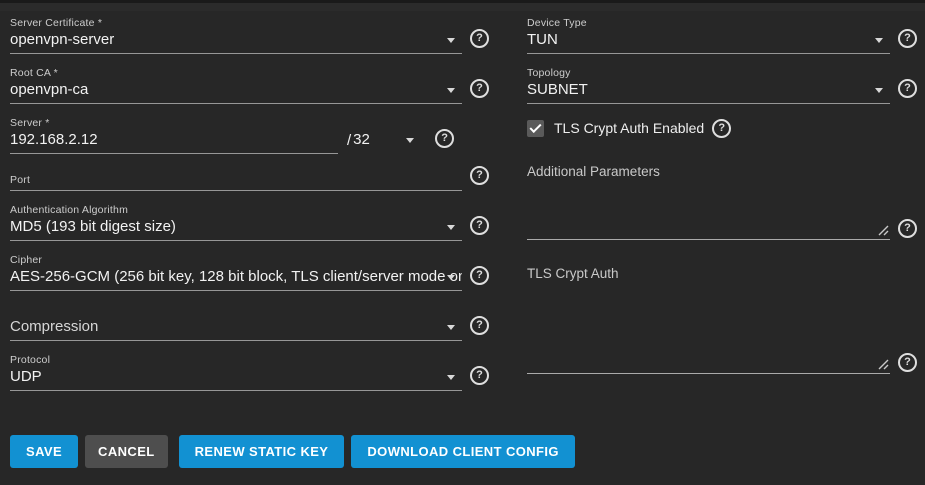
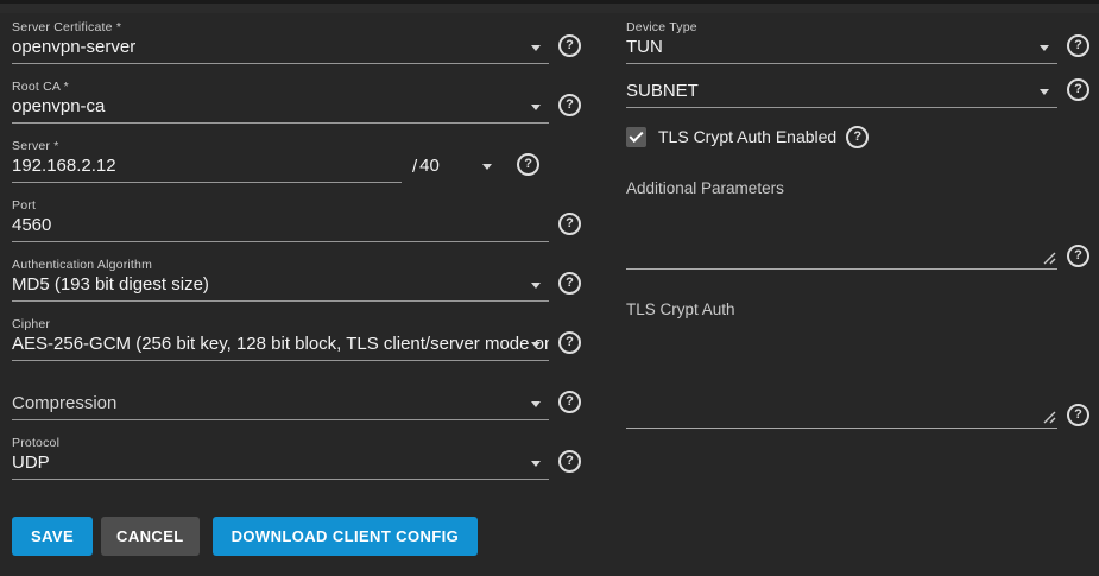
  Server Certificate *
  openvpn-server
  ?
  Root CA *
  openvpn-ca
  ?
  Server *
  192.168.2.12
  /
- 32
+ 40
  ?
  Port
+ 4560
  ?
  Authentication Algorithm
  MD5 (193 bit digest size)
  ?
  Cipher
  AES-256-GCM (256 bit key, 128 bit block, TLS client/server mode o
  ?
  Compression
  ?
  Protocol
  UDP
  ?
  Device Type
  TUN
  ?
- Topology
  SUBNET
  ?
  TLS Crypt Auth Enabled
  ?
  Additional Parameters
  ?
  TLS Crypt Auth
  ?
  SAVE
  CANCEL
- RENEW STATIC KEY
  DOWNLOAD CLIENT CONFIG
